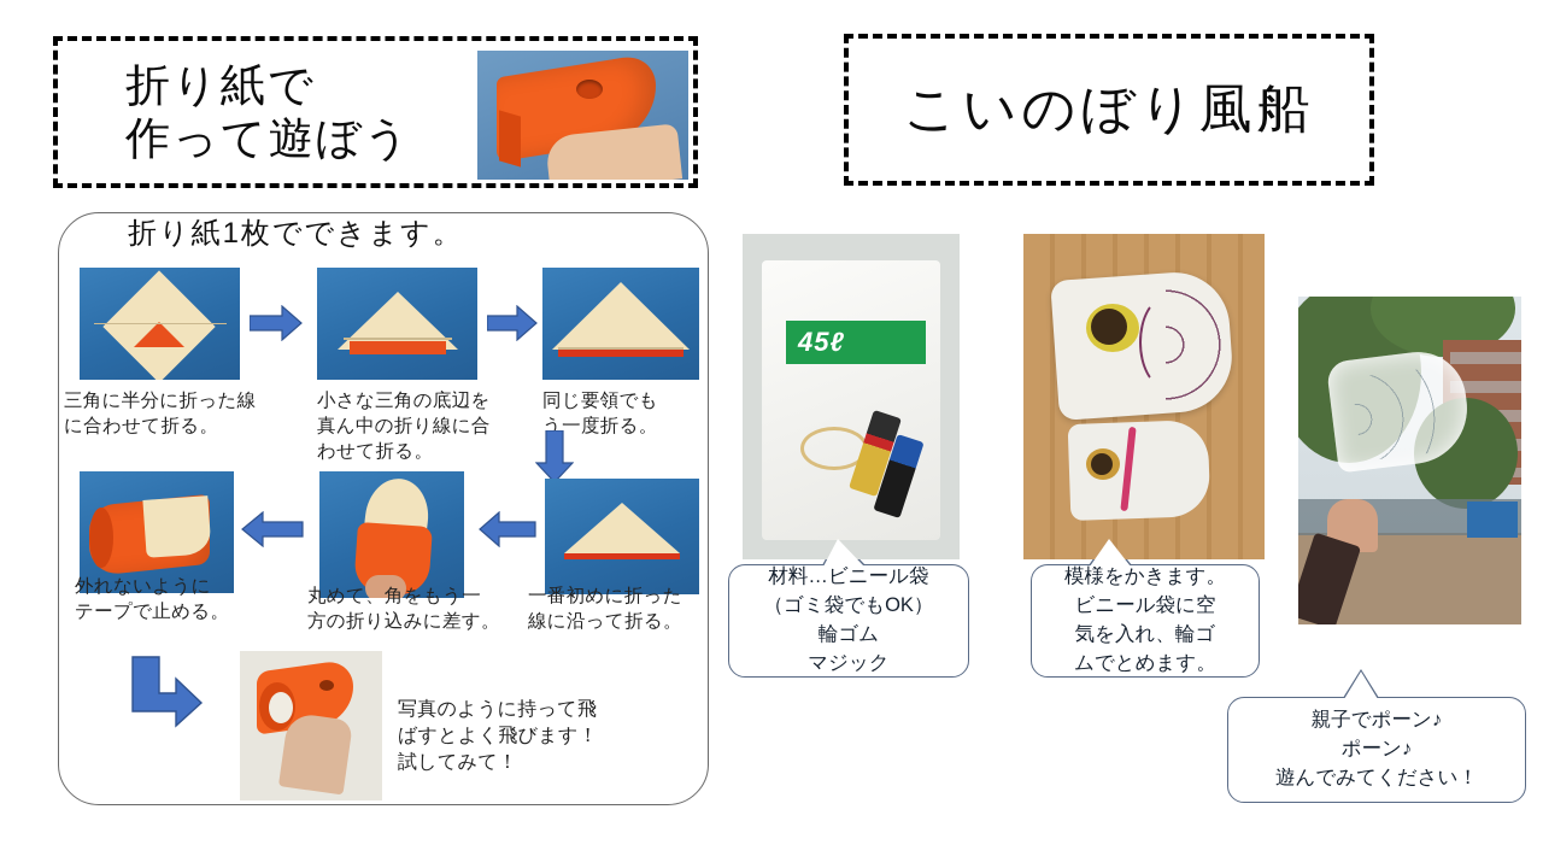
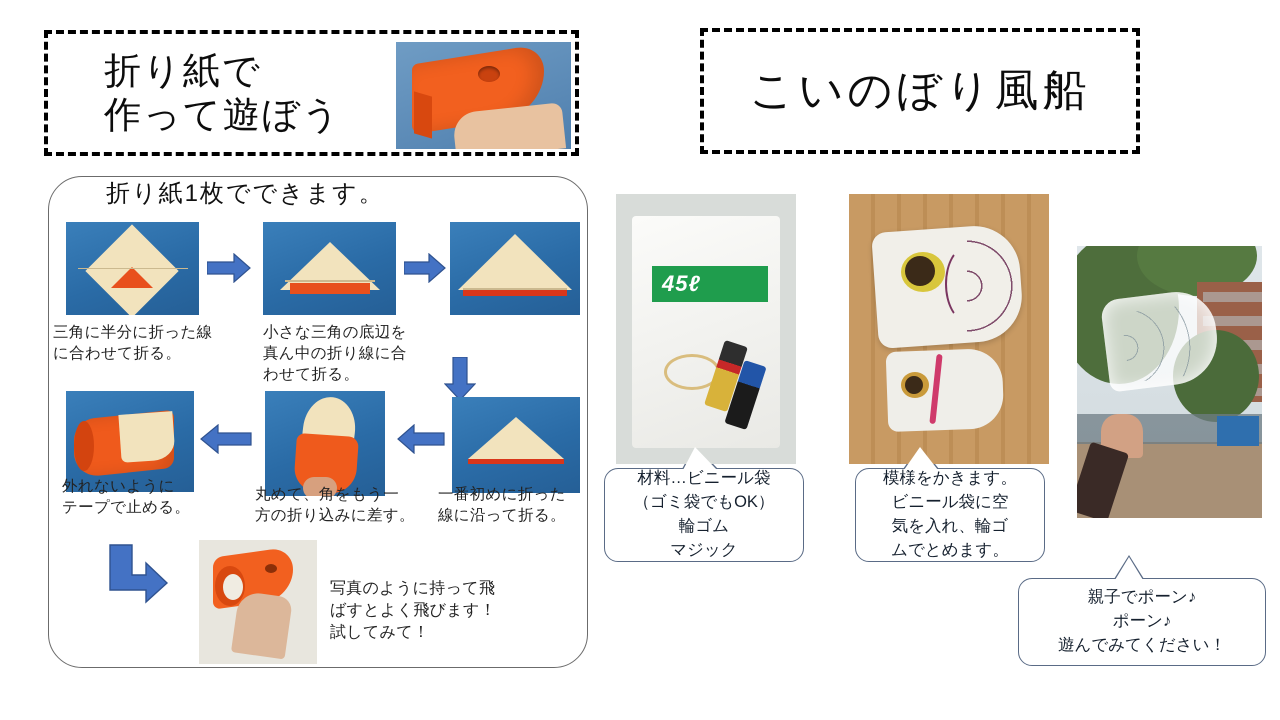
  折り紙で
  作って遊ぼう
  こいのぼり風船
  折り紙1枚でできます。
  三角に半分に折った線
  に合わせて折る。
  小さな三角の底辺を
  真ん中の折り線に合
  わせて折る。
- 同じ要領でも
- う一度折る。
  一番初めに折った
  線に沿って折る。
  丸めて、角をもう一
  方の折り込みに差す。
  外れないように
  テープで止める。
  写真のように持って飛
  ばすとよく飛びます！
  試してみて！
  45ℓ
  材料…ビニール袋
  （ゴミ袋でもOK）
  輪ゴム
  マジック
  模様をかきます。
  ビニール袋に空
  気を入れ、輪ゴ
  ムでとめます。
  親子でポーン♪
  ポーン♪
  遊んでみてください！
